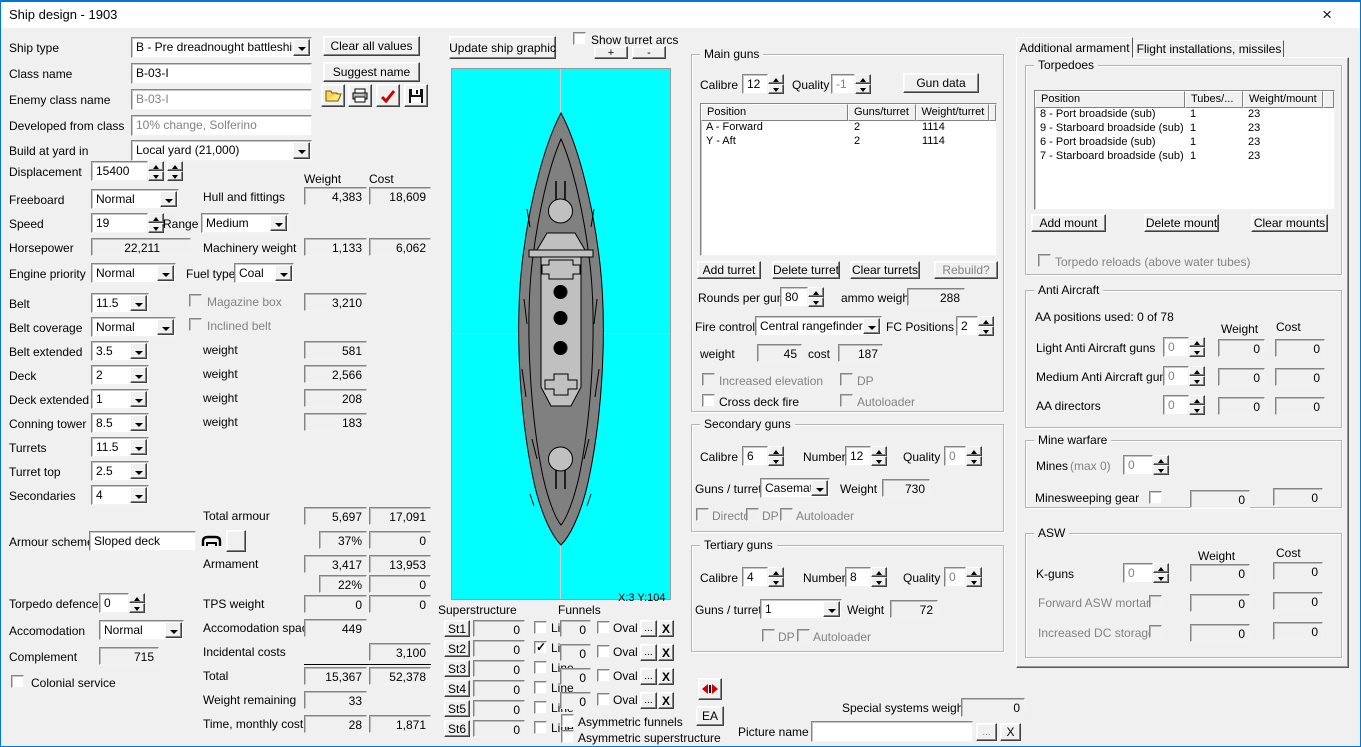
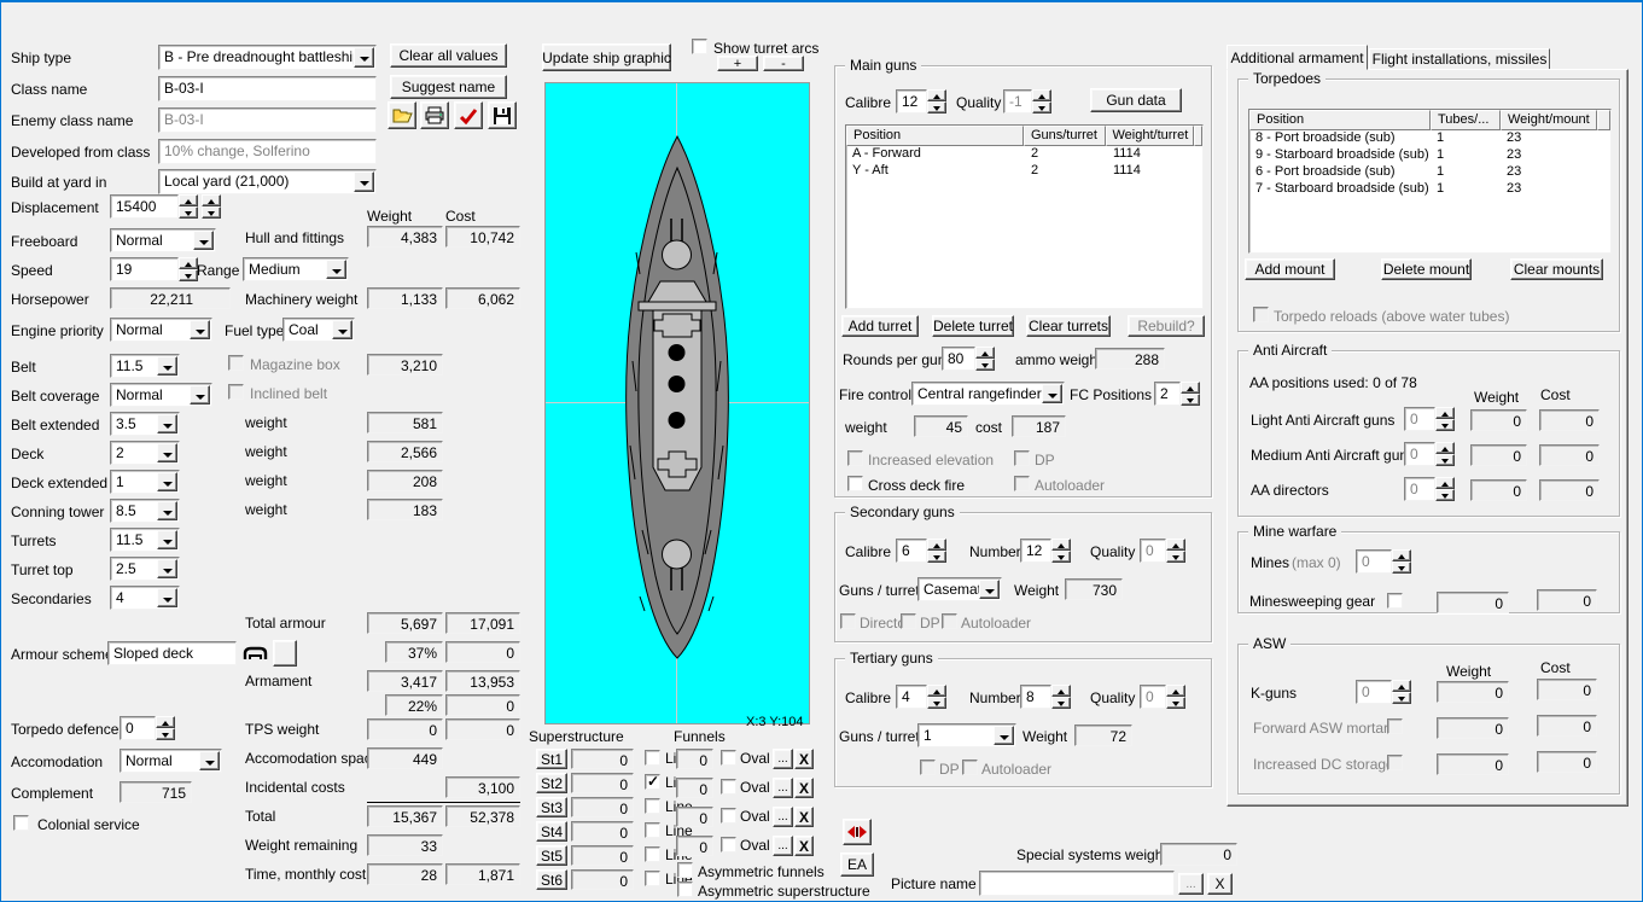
- Ship design - 1903
- ×
  Ship type
  B - Pre dreadnought battleshi
  Class name
  B-03-I
  Enemy class name
  B-03-I
  Developed from class
  10% change, Solferino
  Build at yard in
  Local yard (21,000)
  Clear all values
  Suggest name
  Displacement
  15400
  Freeboard
  Normal
  Speed
  19
  Range
  Medium
  Horsepower
  22,211
  Engine priority
  Normal
  Fuel type
  Coal
  Weight
  Cost
  Hull and fittings
  4,383
- 18,609
+ 10,742
  Machinery weight
  1,133
  6,062
  Belt
  11.5
  Magazine box
  3,210
  Belt coverage
  Normal
  Inclined belt
  Belt extended
  3.5
  weight
  581
  Deck
  2
  weight
  2,566
  Deck extended
  1
  weight
  208
  Conning tower
  8.5
  weight
  183
  Turrets
  11.5
  Turret top
  2.5
  Secondaries
  4
  Total armour
  5,697
  17,091
  Armour schem
  Sloped deck
  37%
  0
  Armament
  3,417
  13,953
  22%
  0
  TPS weight
  0
  0
  Accomodation spa
  449
  Incidental costs
  3,100
  Total
  15,367
  52,378
  Weight remaining
  33
  Time, monthly cost
  28
  1,871
  Torpedo defence
  0
  Accomodation
  Normal
  Complement
  715
  Colonial service
  Update ship graphic
  Show turret arcs
  +
  -
  X:3 Y:104
  Superstructure
  Funnels
  St1
  0
  St2
  0
  ✓
  St3
  0
  St4
  0
  Line
  St5
  0
  St6
  0
  Line
  0
  Oval
  ...
  X
  0
  Oval
  ...
  X
  0
  Oval
  ...
  X
  0
  Oval
  ...
  X
  Asymmetric funnels
  Asymmetric superstructure
  Main guns
  Calibre
  12
  Quality
  -1
  Gun data
  Position
  Guns/turret
  Weight/turret
  A - Forward
  2
  1114
  Y - Aft
  2
  1114
  Add turret
  Delete turret
  Clear turrets
  Rebuild?
  Rounds per gu
  80
  ammo weigh
  288
  Fire control
  Central rangefinder
  FC Positions
  2
  weight
  45
  cost
  187
  Increased elevation
  DP
  Cross deck fire
  Autoloader
  Secondary guns
  Calibre
  6
  Number
  12
  Quality
  0
  Guns / turre
  Weight
  730
  Direct
  DP
  Autoloader
  Tertiary guns
  Calibre
  4
  Number
  8
  Quality
  0
  Guns / turre
  1
  Weight
  72
  DP
  Autoloader
  Additional armament
  Flight installations, missiles
  Torpedoes
  Position
  Tubes/...
  Weight/mount
  8 - Port broadside (sub)
  1
  23
  9 - Starboard broadside (sub)
  1
  23
  6 - Port broadside (sub)
  1
  23
  7 - Starboard broadside (sub)
  1
  23
  Add mount
  Delete mount
  Clear mounts
  Torpedo reloads (above water tubes)
  Anti Aircraft
  AA positions used: 0 of 78
  Weight
  Cost
  Light Anti Aircraft guns
  0
  0
  0
  Medium Anti Aircraft gu
  0
  0
  0
  AA directors
  0
  0
  0
  Mine warfare
  Mines
  (max 0)
  0
  Minesweeping gear
  0
  0
  ASW
  Weight
  Cost
  K-guns
  0
  0
  0
  Forward ASW morta
  0
  0
  Increased DC storag
  0
  0
  EA
  Special systems weig
  0
  Picture name
  ...
  X
